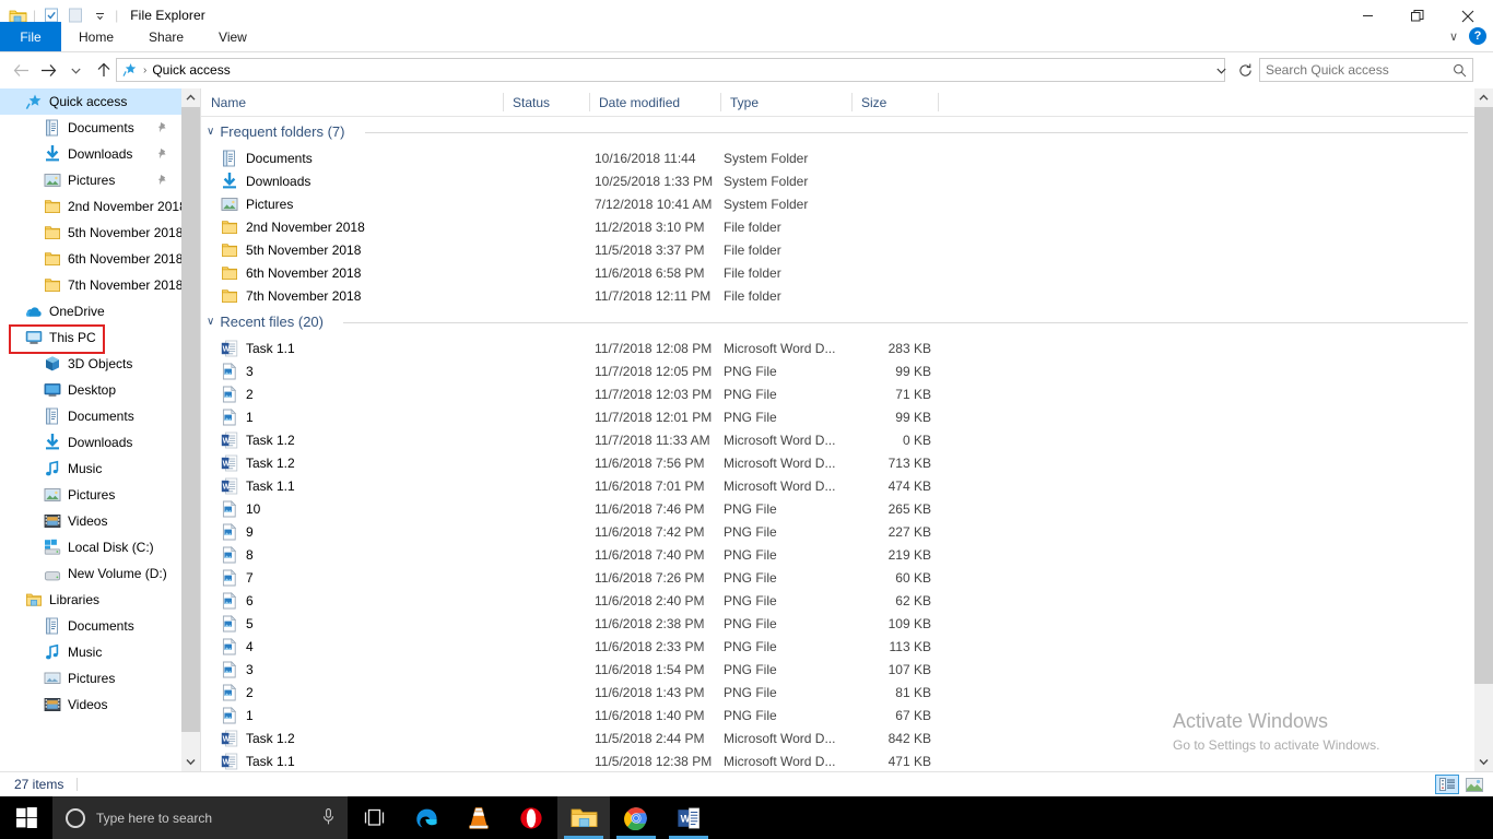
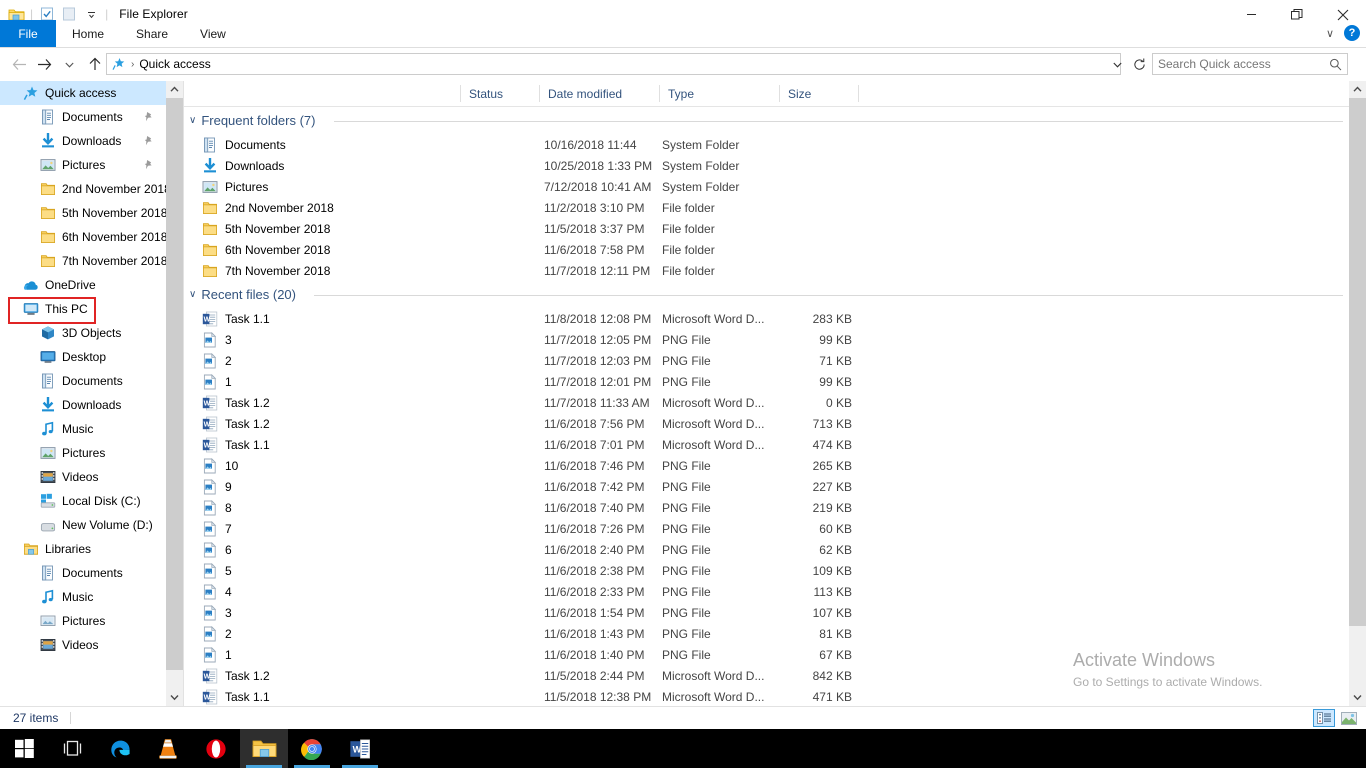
  |
  |
  File Explorer
  File
  Home
  Share
  View
  ∨
  ?
  ›
  Quick access
  Search Quick access
  Quick access
  Documents
  Downloads
  Pictures
  2nd November 201
  5th November 2018
  6th November 2018
  7th November 2018
  OneDrive
  This PC
  3D Objects
  Desktop
  Documents
  Downloads
  Music
  Pictures
  Videos
  Local Disk (C:)
  New Volume (D:)
  Libraries
  Documents
  Music
  Pictures
  Videos
- Name
  Status
  Date modified
  Type
  Size
  ∨
  Frequent folders (7)
  Documents
  10/16/2018 11:44
  System Folder
  Downloads
  10/25/2018 1:33 PM
  System Folder
  Pictures
  7/12/2018 10:41 AM
  System Folder
  2nd November 2018
  11/2/2018 3:10 PM
  File folder
  5th November 2018
  11/5/2018 3:37 PM
  File folder
  6th November 2018
- 11/6/2018 6:58 PM
+ 11/6/2018 7:58 PM
  File folder
  7th November 2018
  11/7/2018 12:11 PM
  File folder
  ∨
  Recent files (20)
  Task 1.1
- 11/7/2018 12:08 PM
+ 11/8/2018 12:08 PM
  Microsoft Word D...
  283 KB
  3
  11/7/2018 12:05 PM
  PNG File
  99 KB
  2
  11/7/2018 12:03 PM
  PNG File
  71 KB
  1
  11/7/2018 12:01 PM
  PNG File
  99 KB
  Task 1.2
  11/7/2018 11:33 AM
  Microsoft Word D...
  0 KB
  Task 1.2
  11/6/2018 7:56 PM
  Microsoft Word D...
  713 KB
  Task 1.1
  11/6/2018 7:01 PM
  Microsoft Word D...
  474 KB
  10
  11/6/2018 7:46 PM
  PNG File
  265 KB
  9
  11/6/2018 7:42 PM
  PNG File
  227 KB
  8
  11/6/2018 7:40 PM
  PNG File
  219 KB
  7
  11/6/2018 7:26 PM
  PNG File
  60 KB
  6
  11/6/2018 2:40 PM
  PNG File
  62 KB
  5
  11/6/2018 2:38 PM
  PNG File
  109 KB
  4
  11/6/2018 2:33 PM
  PNG File
  113 KB
  3
  11/6/2018 1:54 PM
  PNG File
  107 KB
  2
  11/6/2018 1:43 PM
  PNG File
  81 KB
  1
  11/6/2018 1:40 PM
  PNG File
  67 KB
  Task 1.2
  11/5/2018 2:44 PM
  Microsoft Word D...
  842 KB
  Task 1.1
  11/5/2018 12:38 PM
  Microsoft Word D...
  471 KB
  Activate Windows
  Go to Settings to activate Windows.
  27 items
- Type here to search
  W
